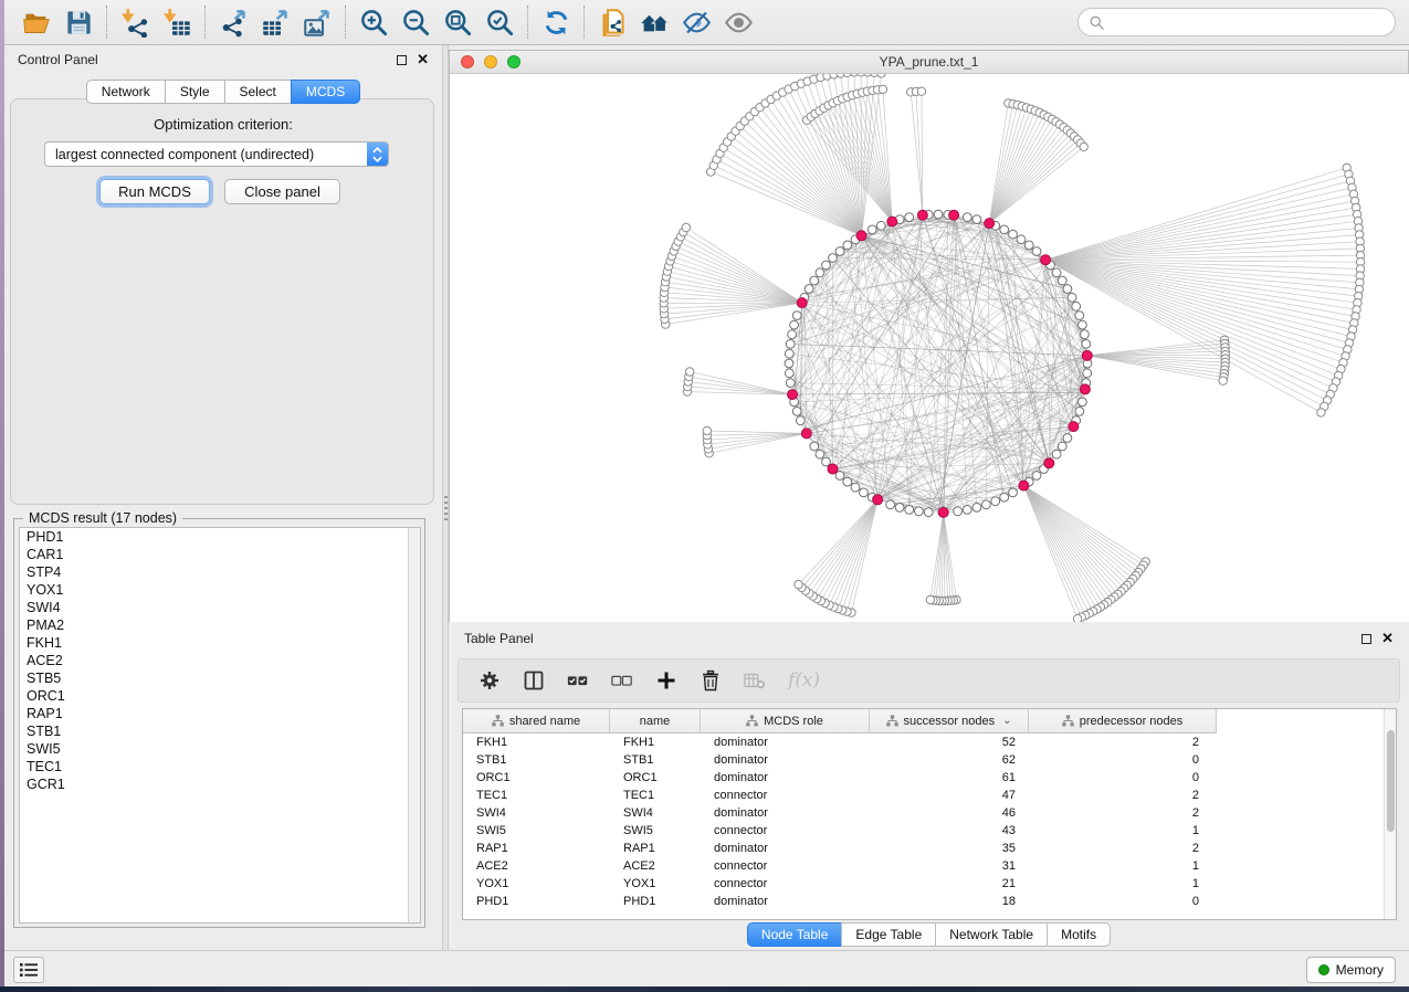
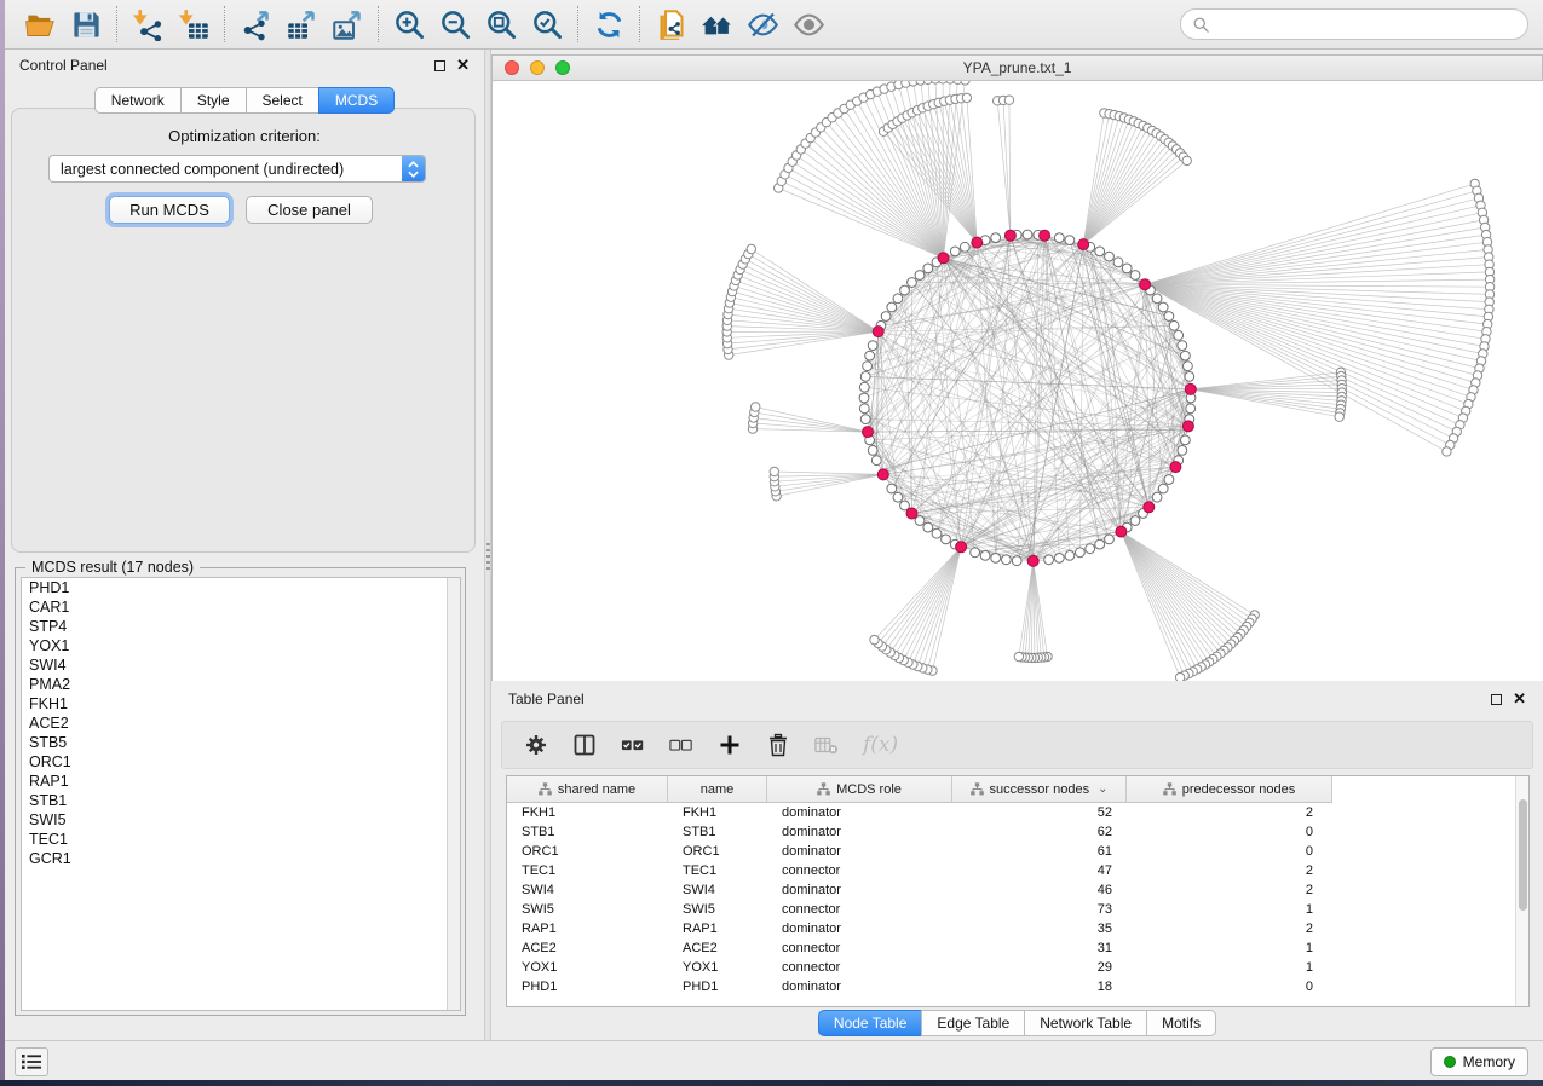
  Control Panel
  ✕
  Network
  Style
  Select
  MCDS
  Optimization criterion:
  largest connected component (undirected)
  Run MCDS
  Close panel
  MCDS result (17 nodes)
  PHD1
  CAR1
  STP4
  YOX1
  SWI4
  PMA2
  FKH1
  ACE2
  STB5
  ORC1
  RAP1
  STB1
  SWI5
  TEC1
  GCR1
  YPA_prune.txt_1
  Table Panel
  ✕
  f(x)
  shared name
  name
  MCDS role
  successor nodes
  ⌄
  predecessor nodes
  FKH1
  FKH1
  dominator
  52
  2
  STB1
  STB1
  dominator
  62
  0
  ORC1
  ORC1
  dominator
  61
  0
  TEC1
  TEC1
  connector
  47
  2
  SWI4
  SWI4
  dominator
  46
  2
  SWI5
  SWI5
  connector
- 43
+ 73
  1
  RAP1
  RAP1
  dominator
  35
  2
  ACE2
  ACE2
  connector
  31
  1
  YOX1
  YOX1
  connector
- 21
+ 29
  1
  PHD1
  PHD1
  dominator
  18
  0
  Node Table
  Edge Table
  Network Table
  Motifs
  Memory
